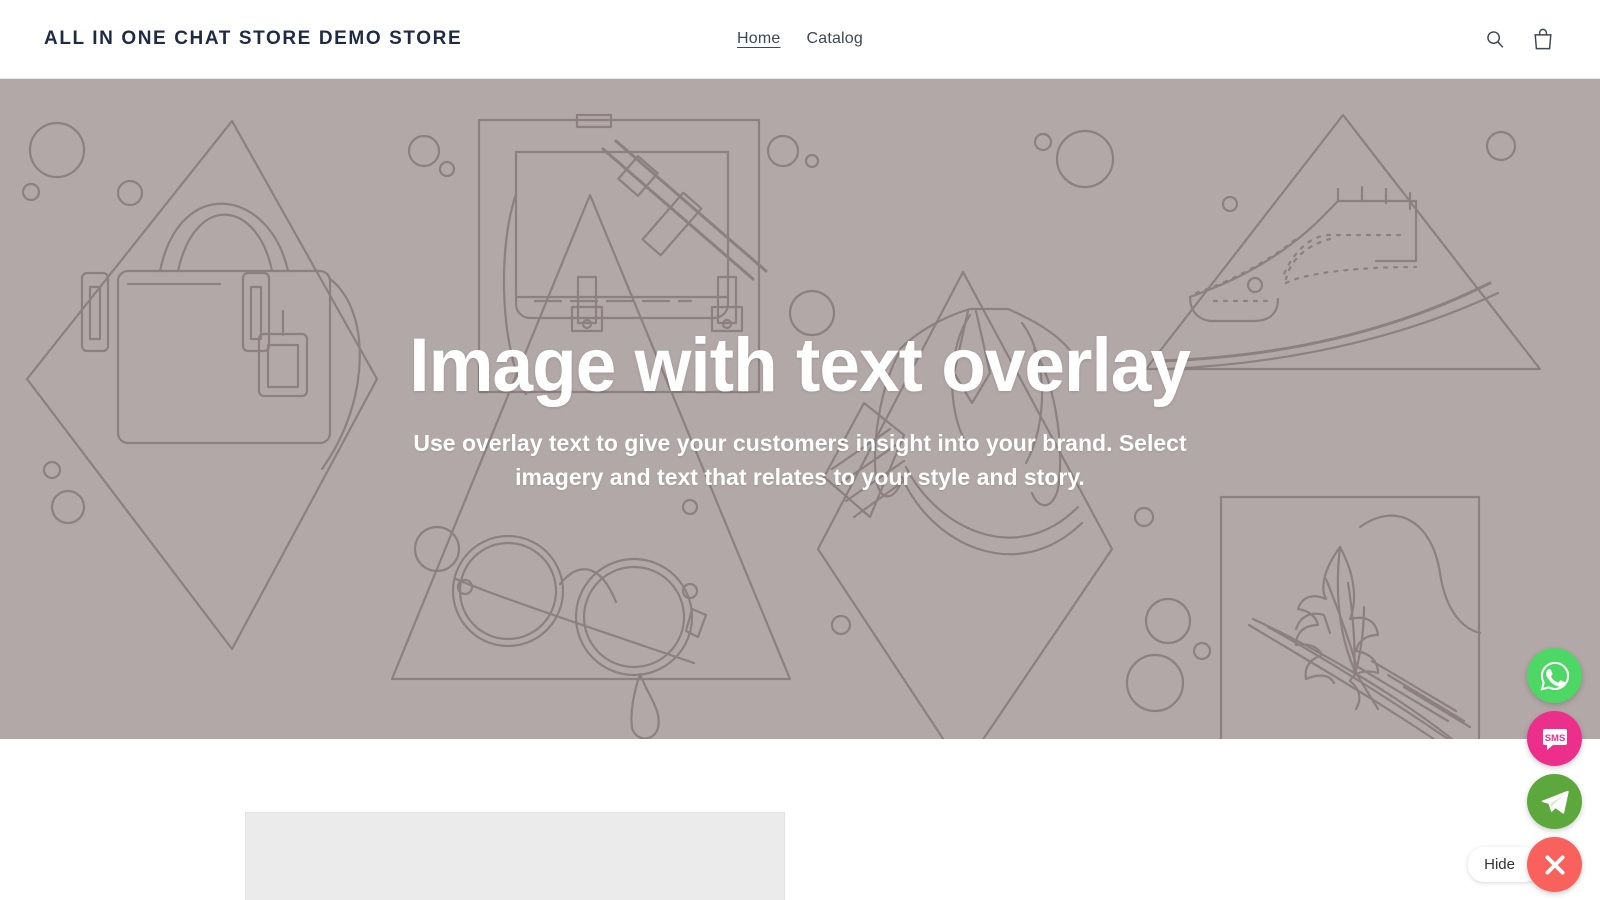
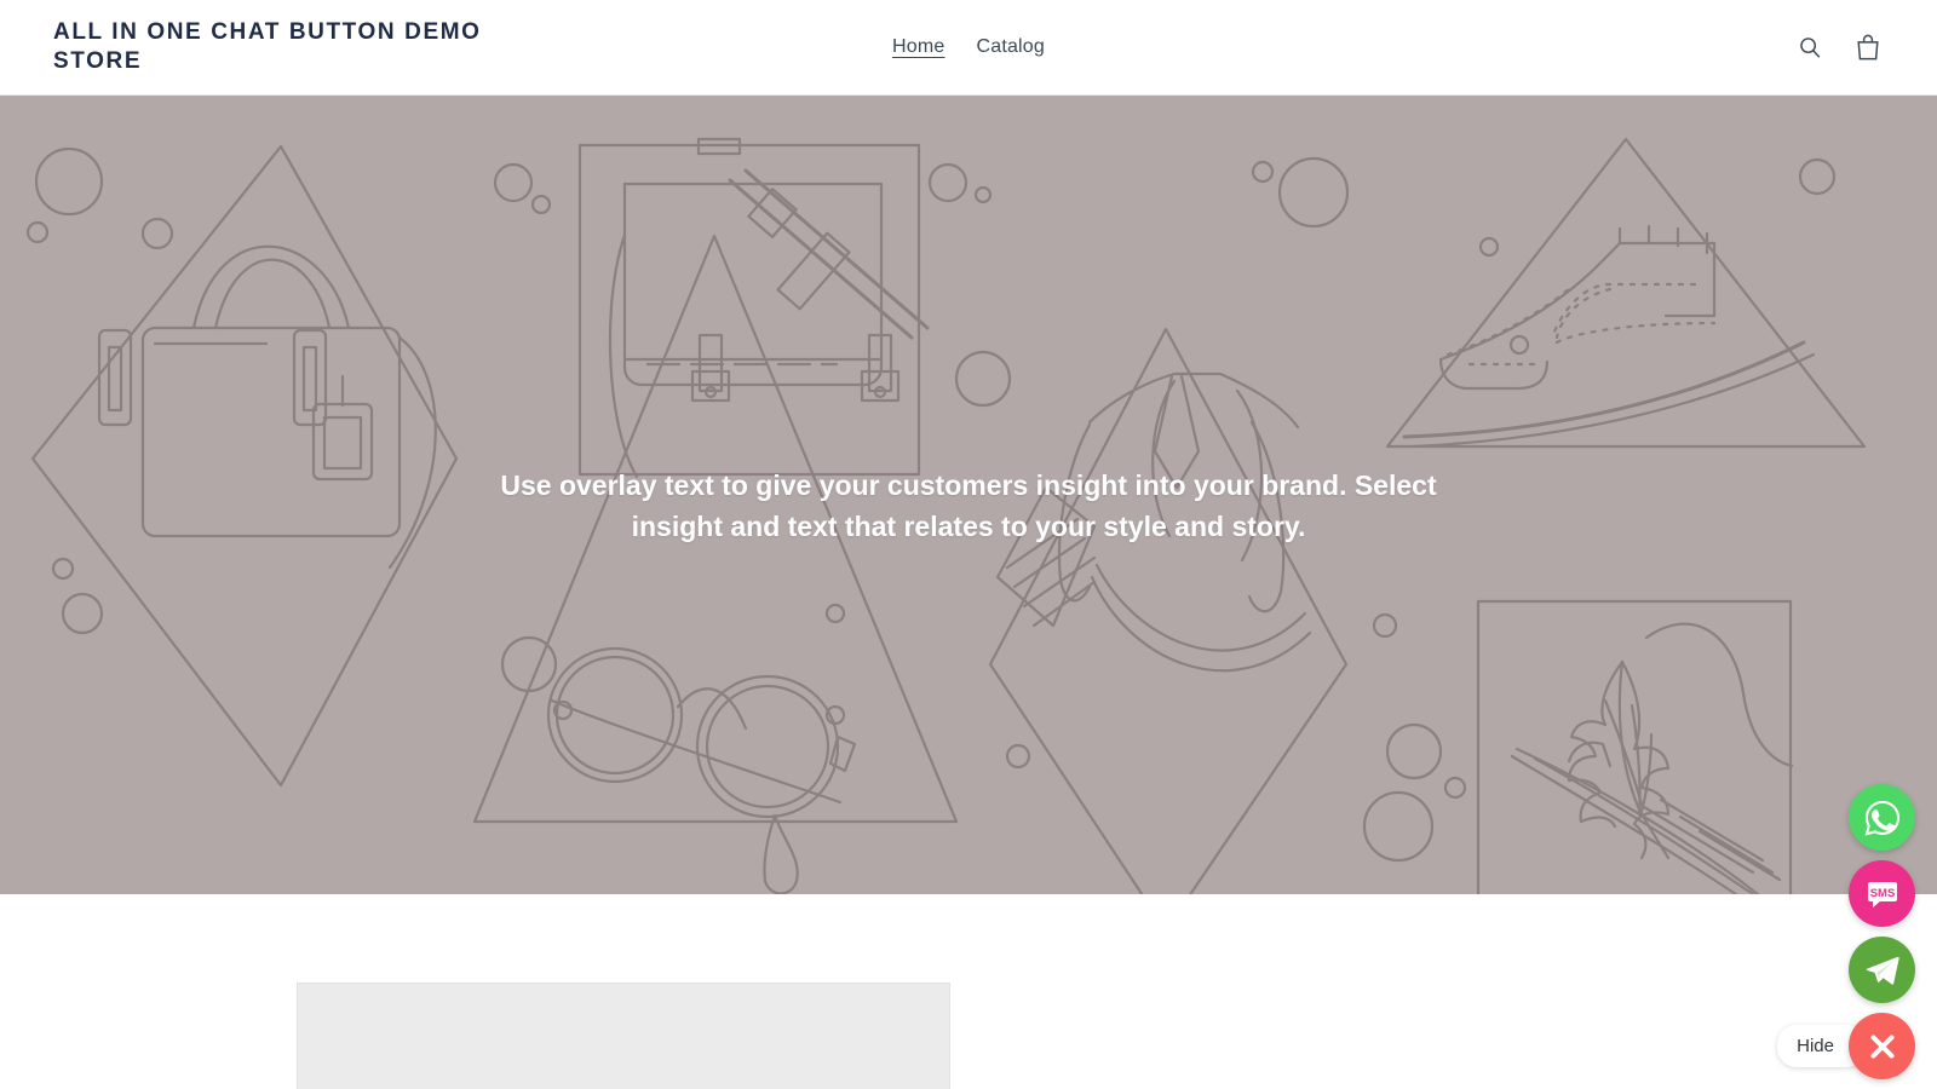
- ALL IN ONE CHAT STORE DEMO STORE
+ ALL IN ONE CHAT BUTTON DEMO STORE
  Home
  Catalog
- Image with text overlay
- Use overlay text to give your customers insight into your brand. Select imagery and text that relates to your style and story.
+ Use overlay text to give your customers insight into your brand. Select insight and text that relates to your style and story.
  SMS
  Hide
